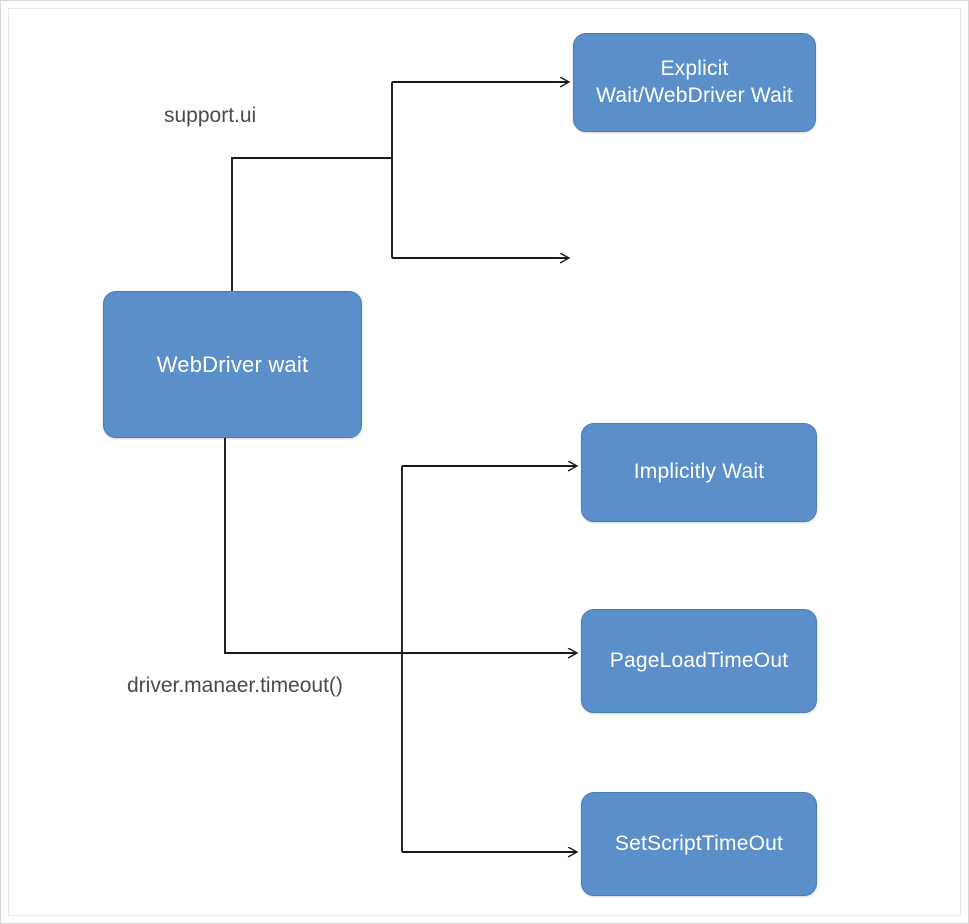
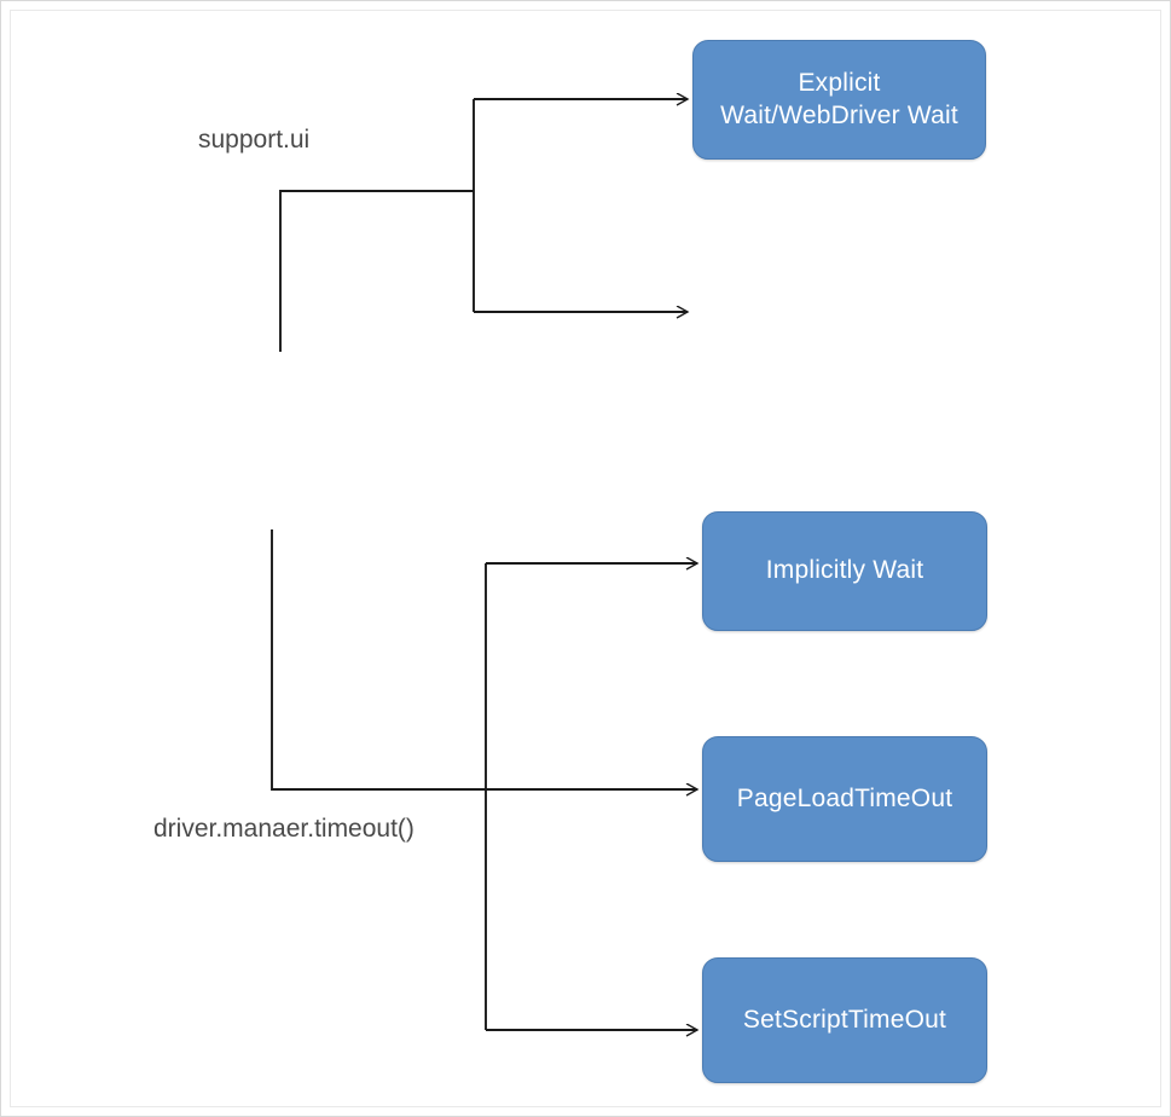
  Explicit Wait/WebDriver Wait
- WebDriver wait
  Implicitly Wait
  PageLoadTimeOut
  SetScriptTimeOut
  support.ui
  driver.manaer.timeout()
